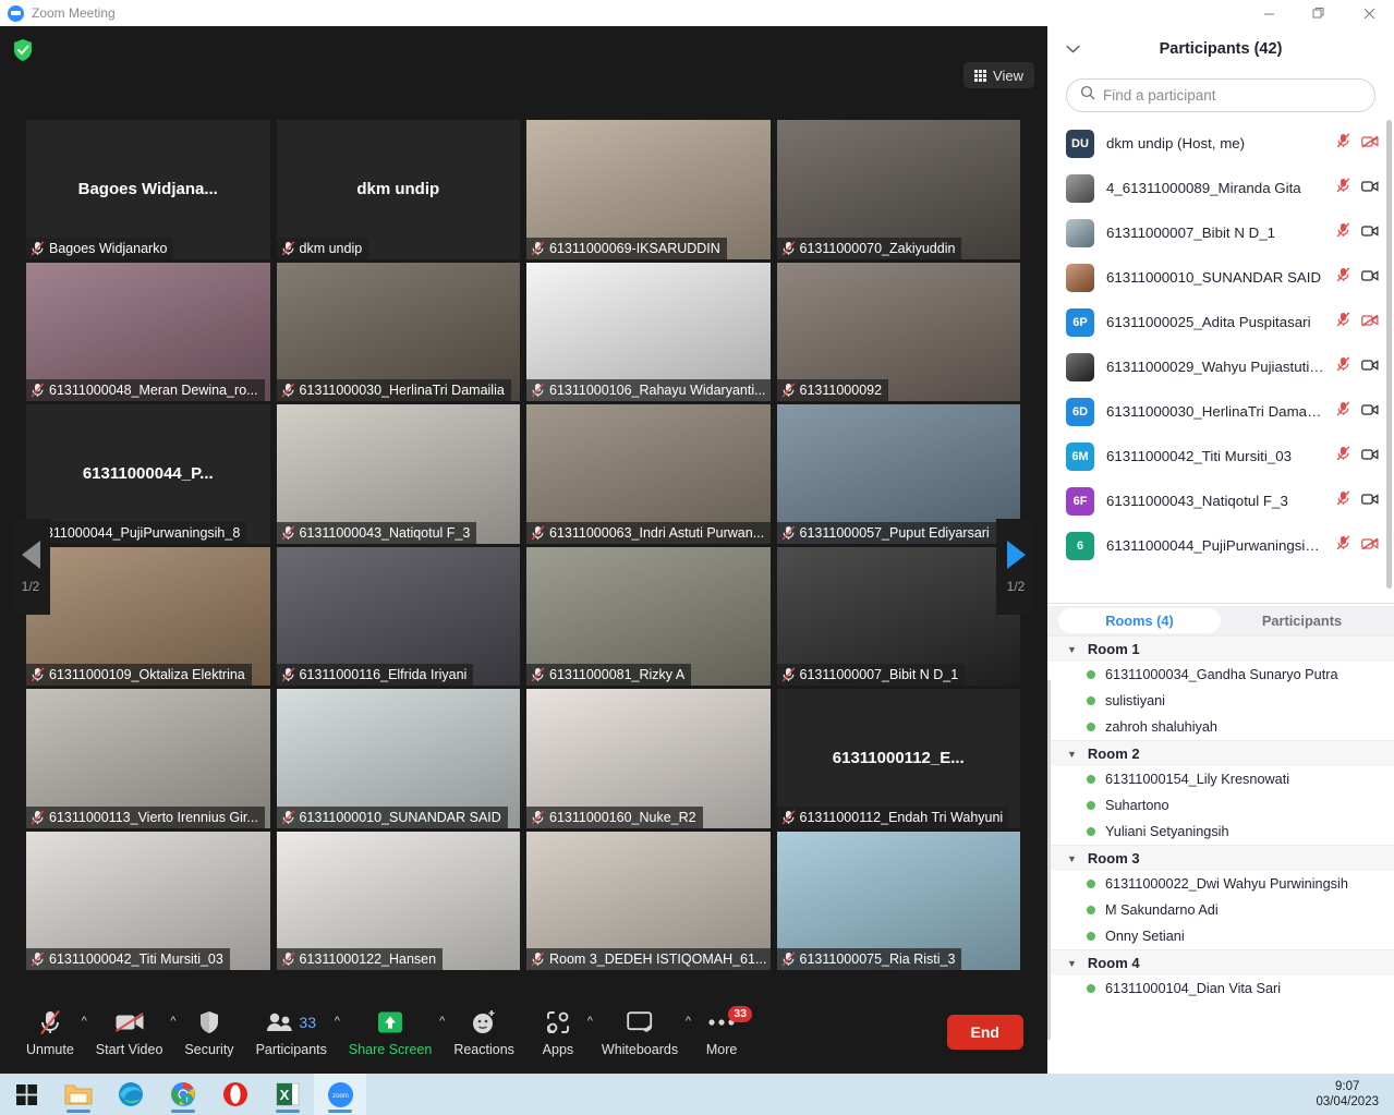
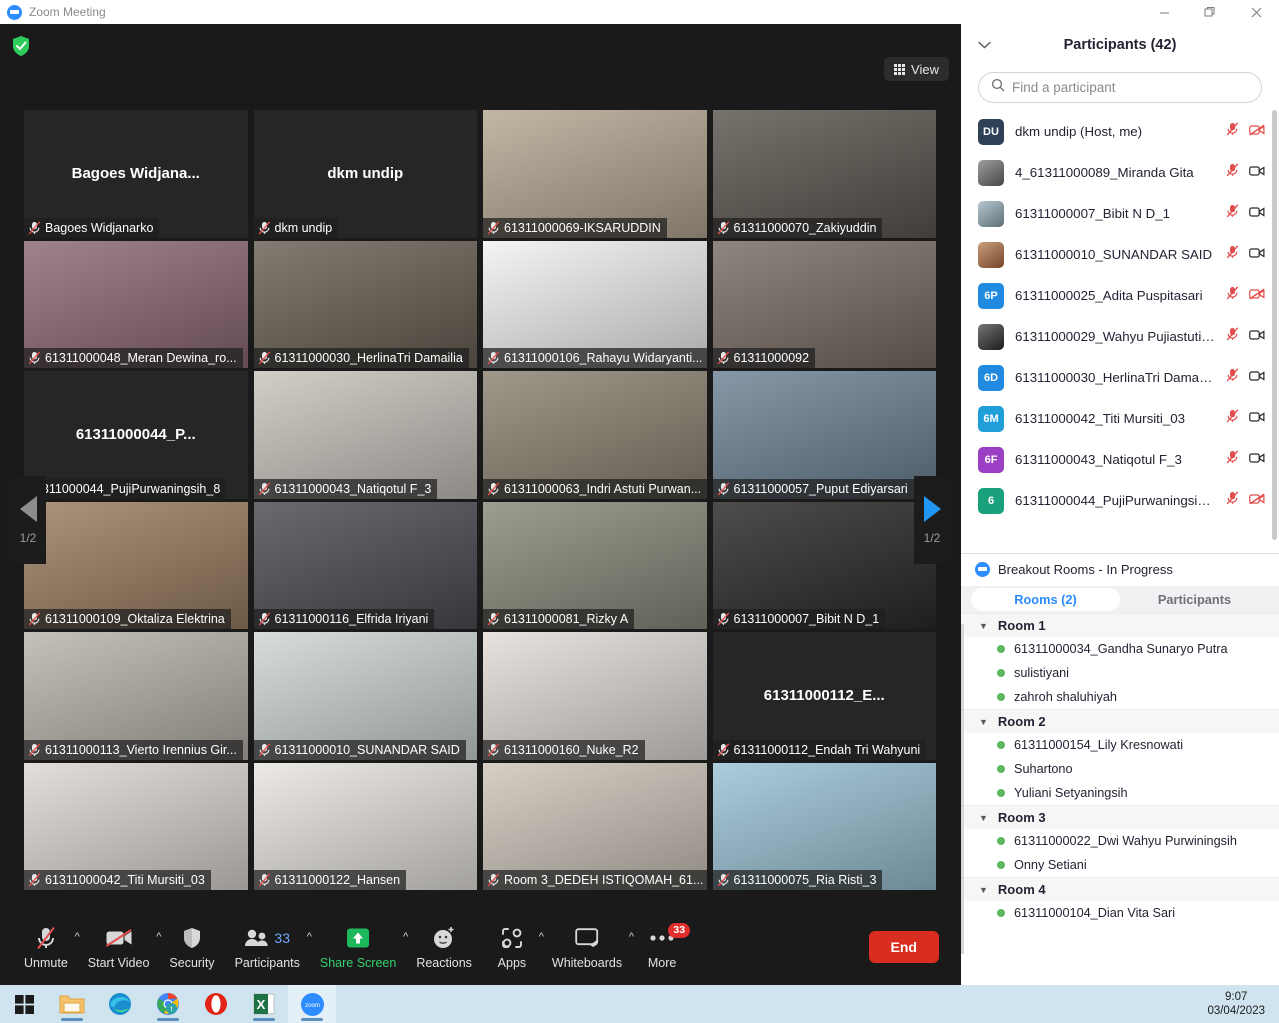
  Zoom Meeting
  View
  Bagoes Widjana...
  Bagoes Widjanarko
  dkm undip
  dkm undip
  61311000069-IKSARUDDIN
  61311000070_Zakiyuddin
  61311000048_Meran Dewina_ro...
  61311000030_HerlinaTri Damailia
  61311000106_Rahayu Widaryanti...
  61311000092
  61311000044_P...
  11000044_PujiPurwaningsih_8
  61311000043_Natiqotul F_3
  61311000063_Indri Astuti Purwan...
  61311000057_Puput Ediyarsari
  61311000109_Oktaliza Elektrina
  61311000116_Elfrida Iriyani
  61311000081_Rizky A
  61311000007_Bibit N D_1
  61311000113_Vierto Irennius Gir...
  61311000010_SUNANDAR SAID
  61311000160_Nuke_R2
  61311000112_E...
  61311000112_Endah Tri Wahyuni
  61311000042_Titi Mursiti_03
  61311000122_Hansen
  Room 3_DEDEH ISTIQOMAH_61...
  61311000075_Ria Risti_3
  1/2
  1/2
  Unmute
  ^
  Start Video
  ^
  Security
  33
  Participants
  ^
  Share Screen
  ^
  Reactions
  Apps
  ^
  Whiteboards
  ^
  More
  33
  End
  Participants (42)
  Find a participant
  DU
  dkm undip (Host, me)
  4_61311000089_Miranda Gita
  61311000007_Bibit N D_1
  61311000010_SUNANDAR SAID
  6P
  61311000025_Adita Puspitasari
  61311000029_Wahyu Pujiastuti_..
  6D
  61311000030_HerlinaTri Damailia
  6M
  61311000042_Titi Mursiti_03
  6F
  61311000043_Natiqotul F_3
  6
  61311000044_PujiPurwaningsih_
+ Breakout Rooms - In Progress
- Rooms (4)
+ Rooms (2)
  Participants
  ▼
  Room 1
  61311000034_Gandha Sunaryo Putra
  sulistiyani
  zahroh shaluhiyah
  ▼
  Room 2
  61311000154_Lily Kresnowati
  Suhartono
  Yuliani Setyaningsih
  ▼
  Room 3
  61311000022_Dwi Wahyu Purwiningsih
- M Sakundarno Adi
  Onny Setiani
  ▼
  Room 4
  61311000104_Dian Vita Sari
  X
  9:07
  03/04/2023
